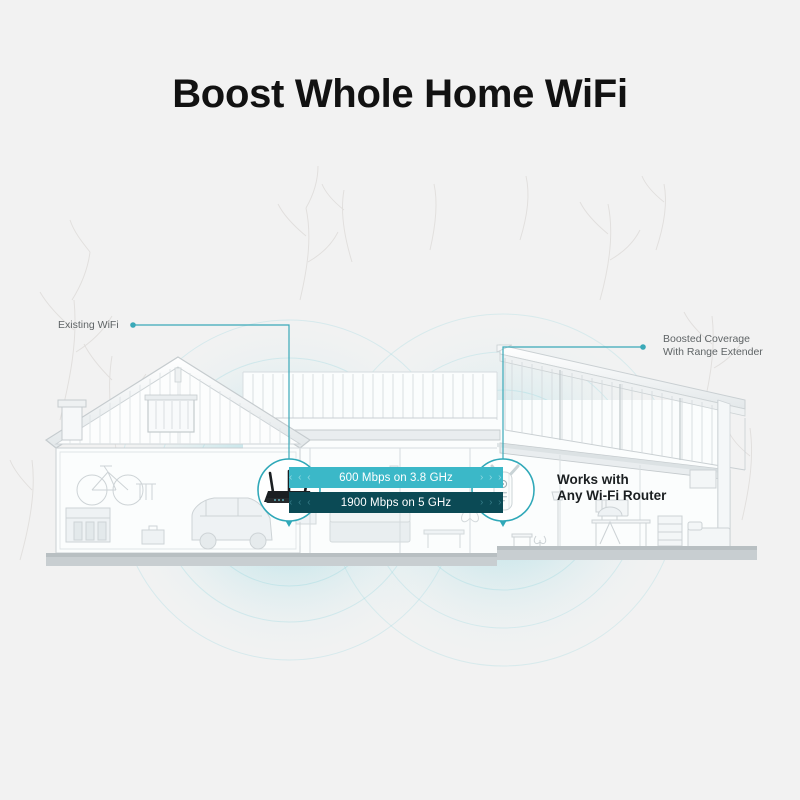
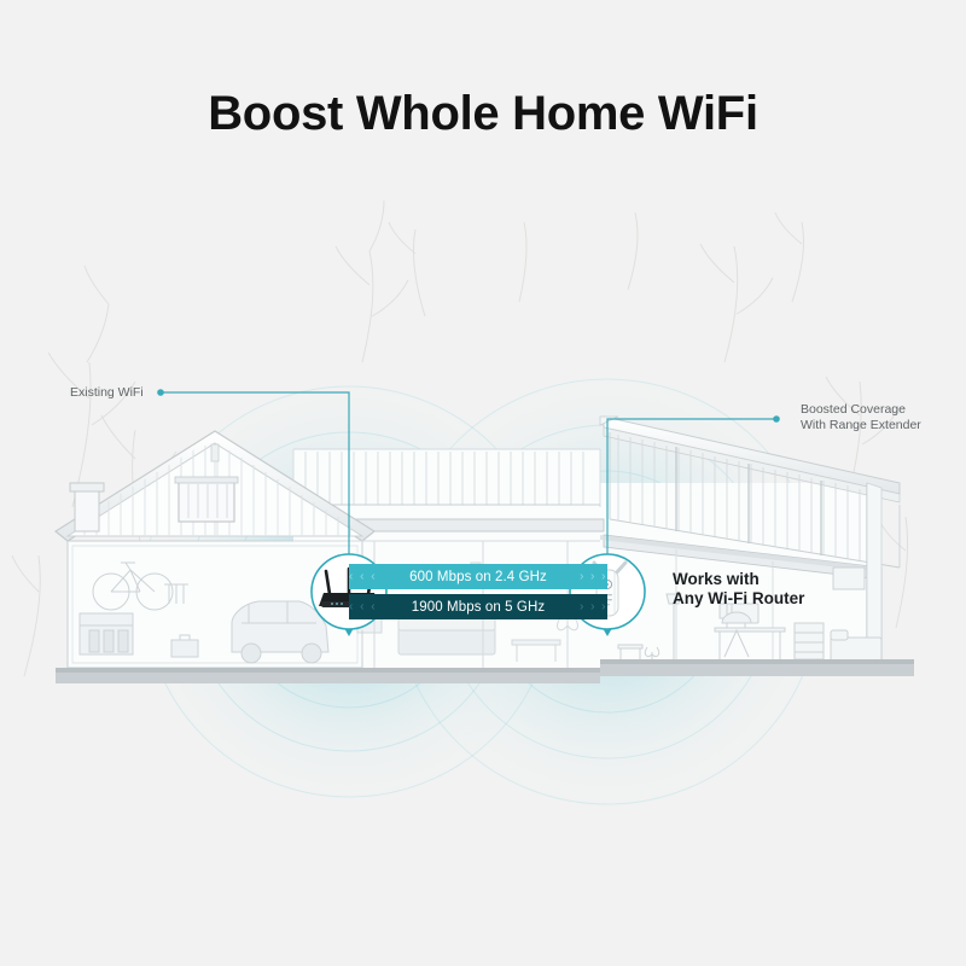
  Boost Whole Home WiFi
  Existing WiFi
  Boosted Coverage
  With Range Extender
  ‹ ‹ ‹
- 600 Mbps on 3.8 GHz
+ 600 Mbps on 2.4 GHz
  › › ›
  ‹ ‹ ‹
  1900 Mbps on 5 GHz
  › › ›
  Works with
  Any Wi-Fi Router
